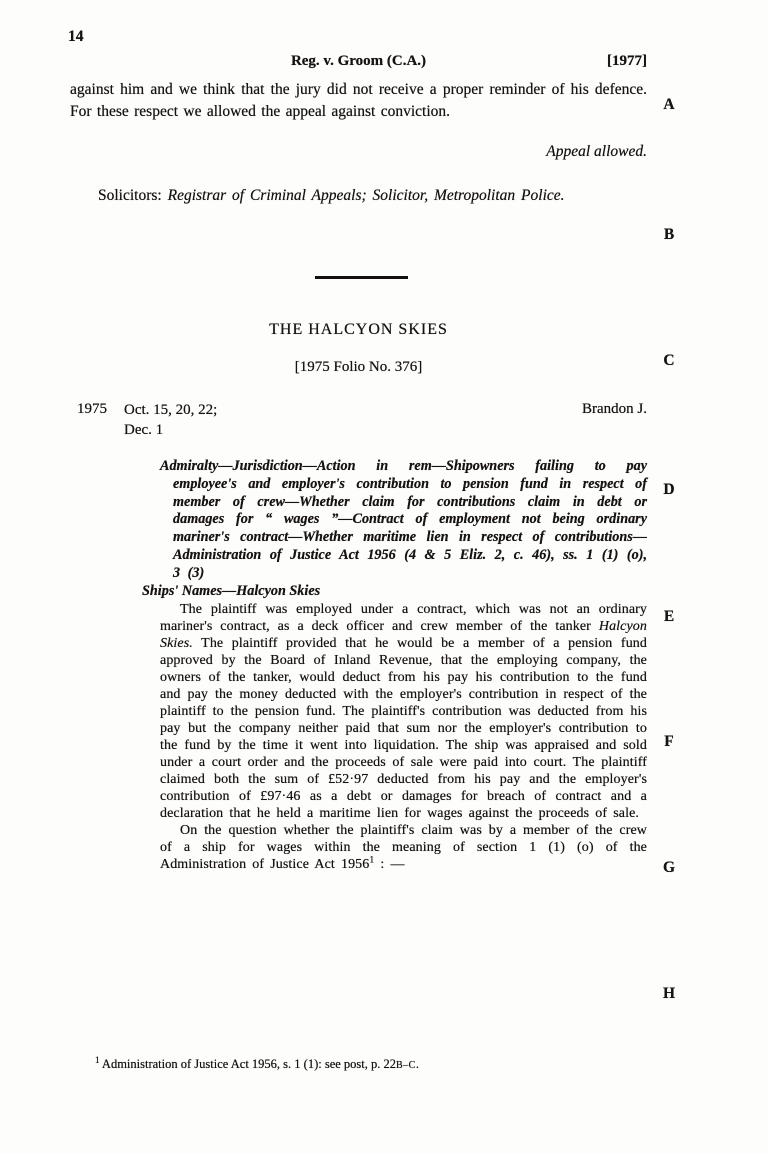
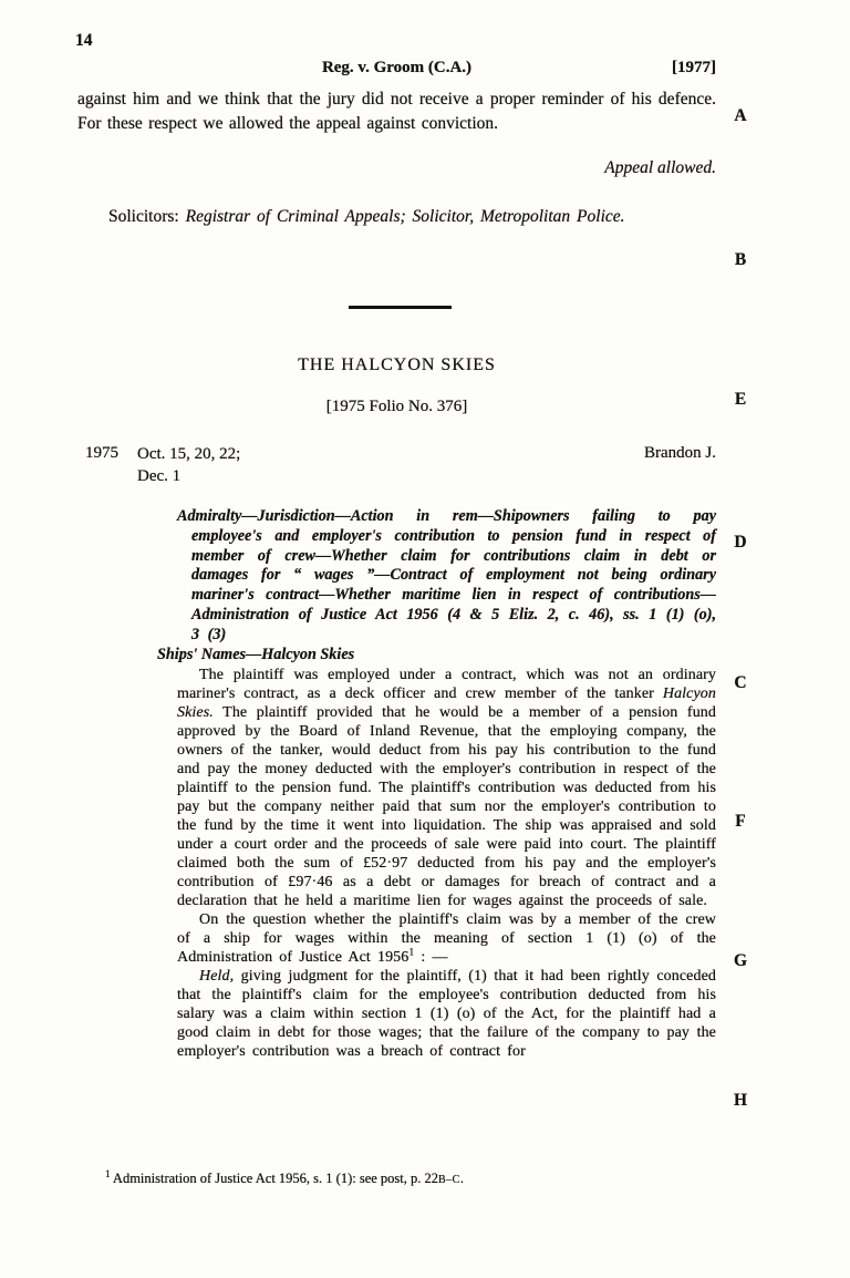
  14
  Reg. v. Groom (C.A.)
  [1977]
  against him and we think that the jury did not receive a proper reminder of his defence. For these respect we allowed the appeal against conviction.
  Appeal allowed.
  Solicitors: Registrar of Criminal Appeals; Solicitor, Metropolitan Police.
  THE HALCYON SKIES
  [1975 Folio No. 376]
  1975
  Oct. 15, 20, 22;
  Dec. 1
  Brandon J.
  Admiralty—Jurisdiction—Action in rem—Shipowners failing to pay employee's and employer's contribution to pension fund in respect of member of crew—Whether claim for contributions claim in debt or damages for “ wages ”—Contract of employment not being ordinary mariner's contract—Whether maritime lien in respect of contributions—Administration of Justice Act 1956 (4 & 5 Eliz. 2, c. 46), ss. 1 (1) (o), 3 (3)
  Ships' Names—Halcyon Skies
  The plaintiff was employed under a contract, which was not an ordinary mariner's contract, as a deck officer and crew member of the tanker Halcyon Skies. The plaintiff provided that he would be a member of a pension fund approved by the Board of Inland Revenue, that the employing company, the owners of the tanker, would deduct from his pay his contribution to the fund and pay the money deducted with the employer's contribution in respect of the plaintiff to the pension fund. The plaintiff's contribution was deducted from his pay but the company neither paid that sum nor the employer's contribution to the fund by the time it went into liquidation. The ship was appraised and sold under a court order and the proceeds of sale were paid into court. The plaintiff claimed both the sum of £52·97 deducted from his pay and the employer's contribution of £97·46 as a debt or damages for breach of contract and a declaration that he held a maritime lien for wages against the proceeds of sale.
  On the question whether the plaintiff's claim was by a member of the crew of a ship for wages within the meaning of section 1 (1) (o) of the Administration of Justice Act 19561 : —
+ Held, giving judgment for the plaintiff, (1) that it had been rightly conceded that the plaintiff's claim for the employee's contribution deducted from his salary was a claim within section 1 (1) (o) of the Act, for the plaintiff had a good claim in debt for those wages; that the failure of the company to pay the employer's contribution was a breach of contract for
  1 Administration of Justice Act 1956, s. 1 (1): see post, p. 22B–C.
  A
  B
- C
+ E
  D
- E
+ C
  F
  G
  H
